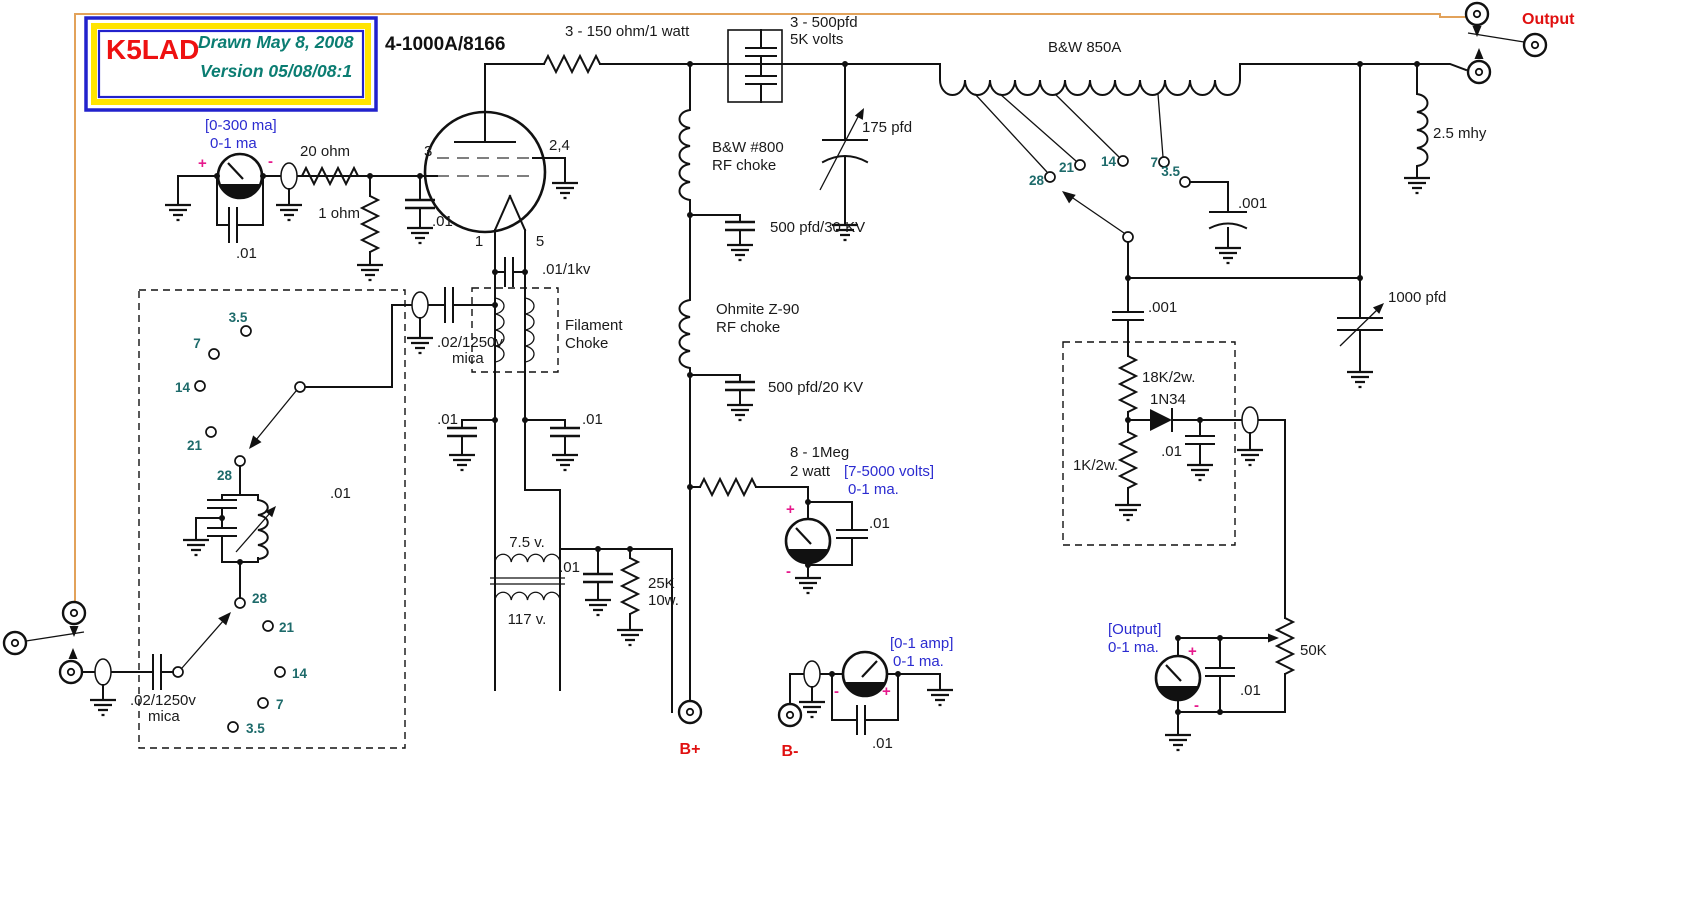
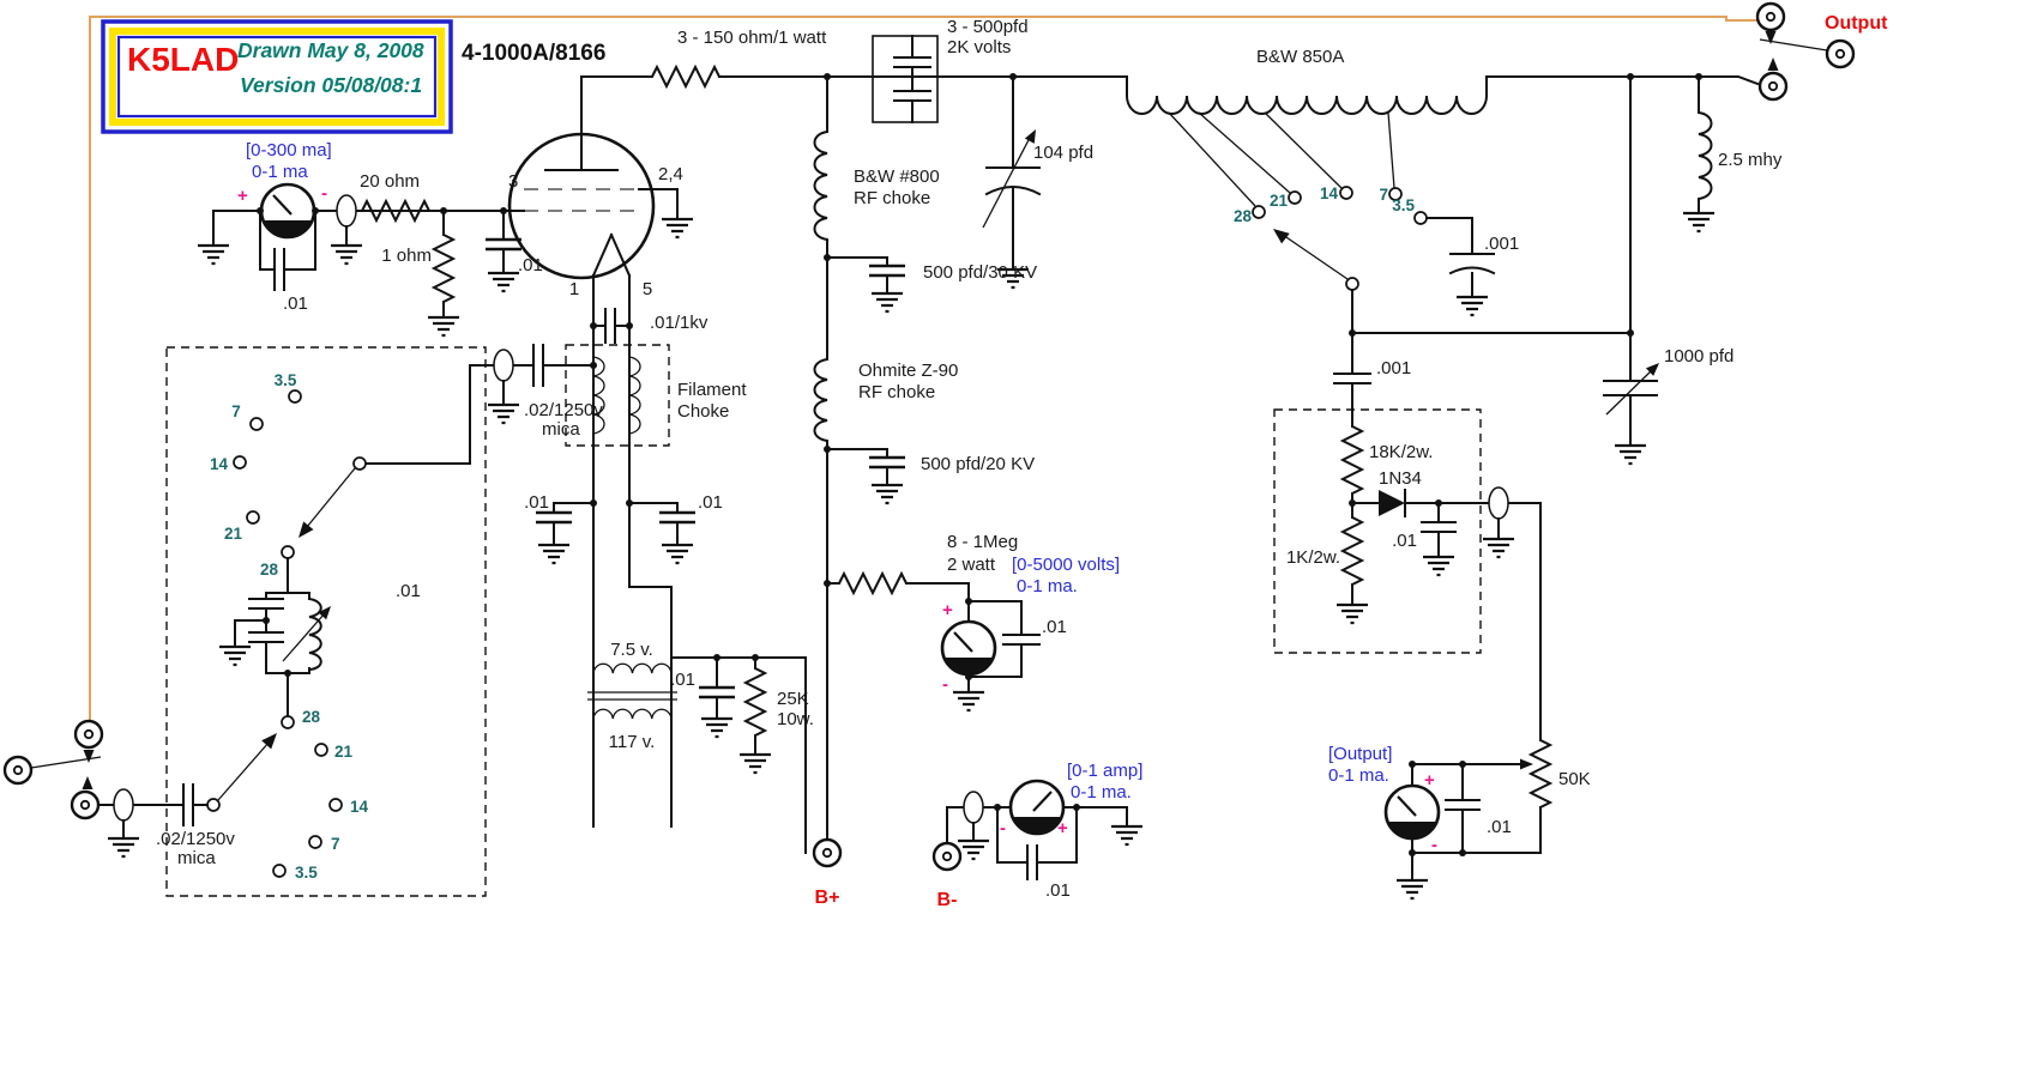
  K5LAD
  Drawn May 8, 2008
  Version 05/08/08:1
  4-1000A/8166
  3
  2,4
  1
  5
  +
  -
  [0-300 ma]
  0-1 ma
  .01
  20 ohm
  1 ohm
  .01
  3 - 150 ohm/1 watt
  3 - 500pfd
- 5K volts
+ 2K volts
- 175 pfd
+ 104 pfd
  B&W 850A
  28
  21
  14
  7
  3.5
  .001
  1000 pfd
  2.5 mhy
  Output
  B&W #800
  RF choke
  500 pfd/30 KV
  Ohmite Z-90
  RF choke
  500 pfd/20 KV
  B+
  8 - 1Meg
  2 watt
- [7-5000 volts]
+ [0-5000 volts]
  0-1 ma.
  +
  -
  .01
  B-
  .01
  -
  +
  [0-1 amp]
  0-1 ma.
  .001
  18K/2w.
  1K/2w.
  1N34
  .01
  50K
  .01
  [Output]
  0-1 ma.
  +
  -
  .01/1kv
  .02/1250v
  mia
  Filament
  Choke
  .01
  .01
  7.5 v.
  117 v.
  .01
  25K
  10w.
  .01
  3.5
  7
  14
  21
  28
  28
  21
  14
  7
  3.5
  .02/1250v
  mica
